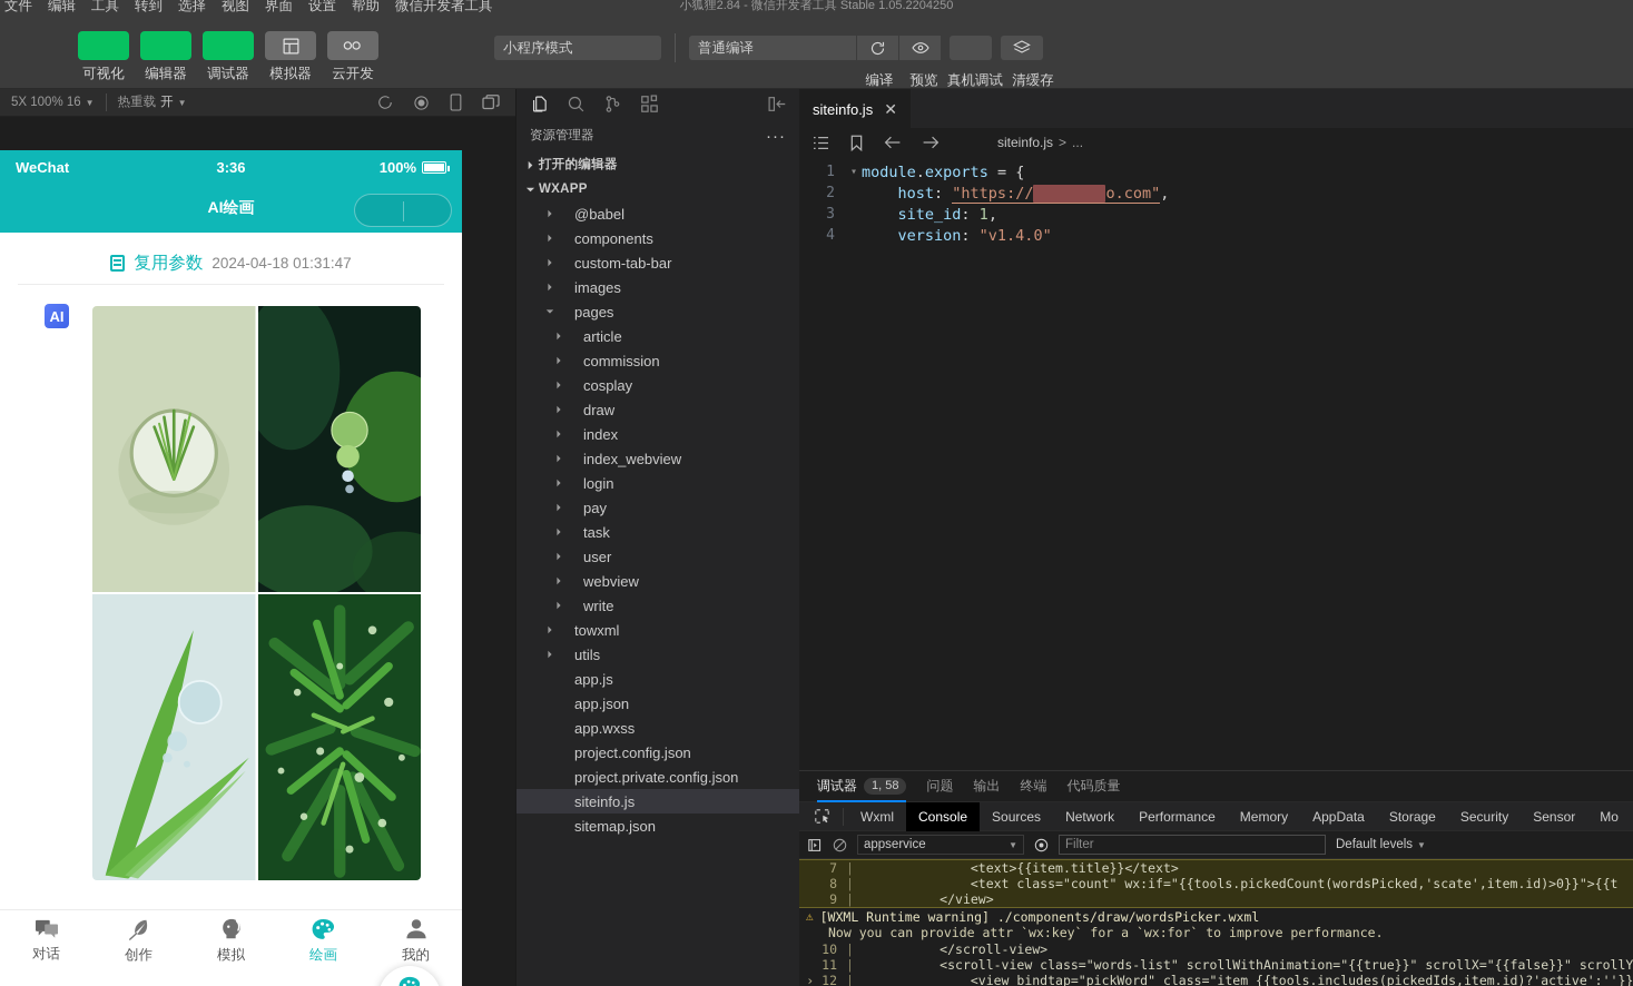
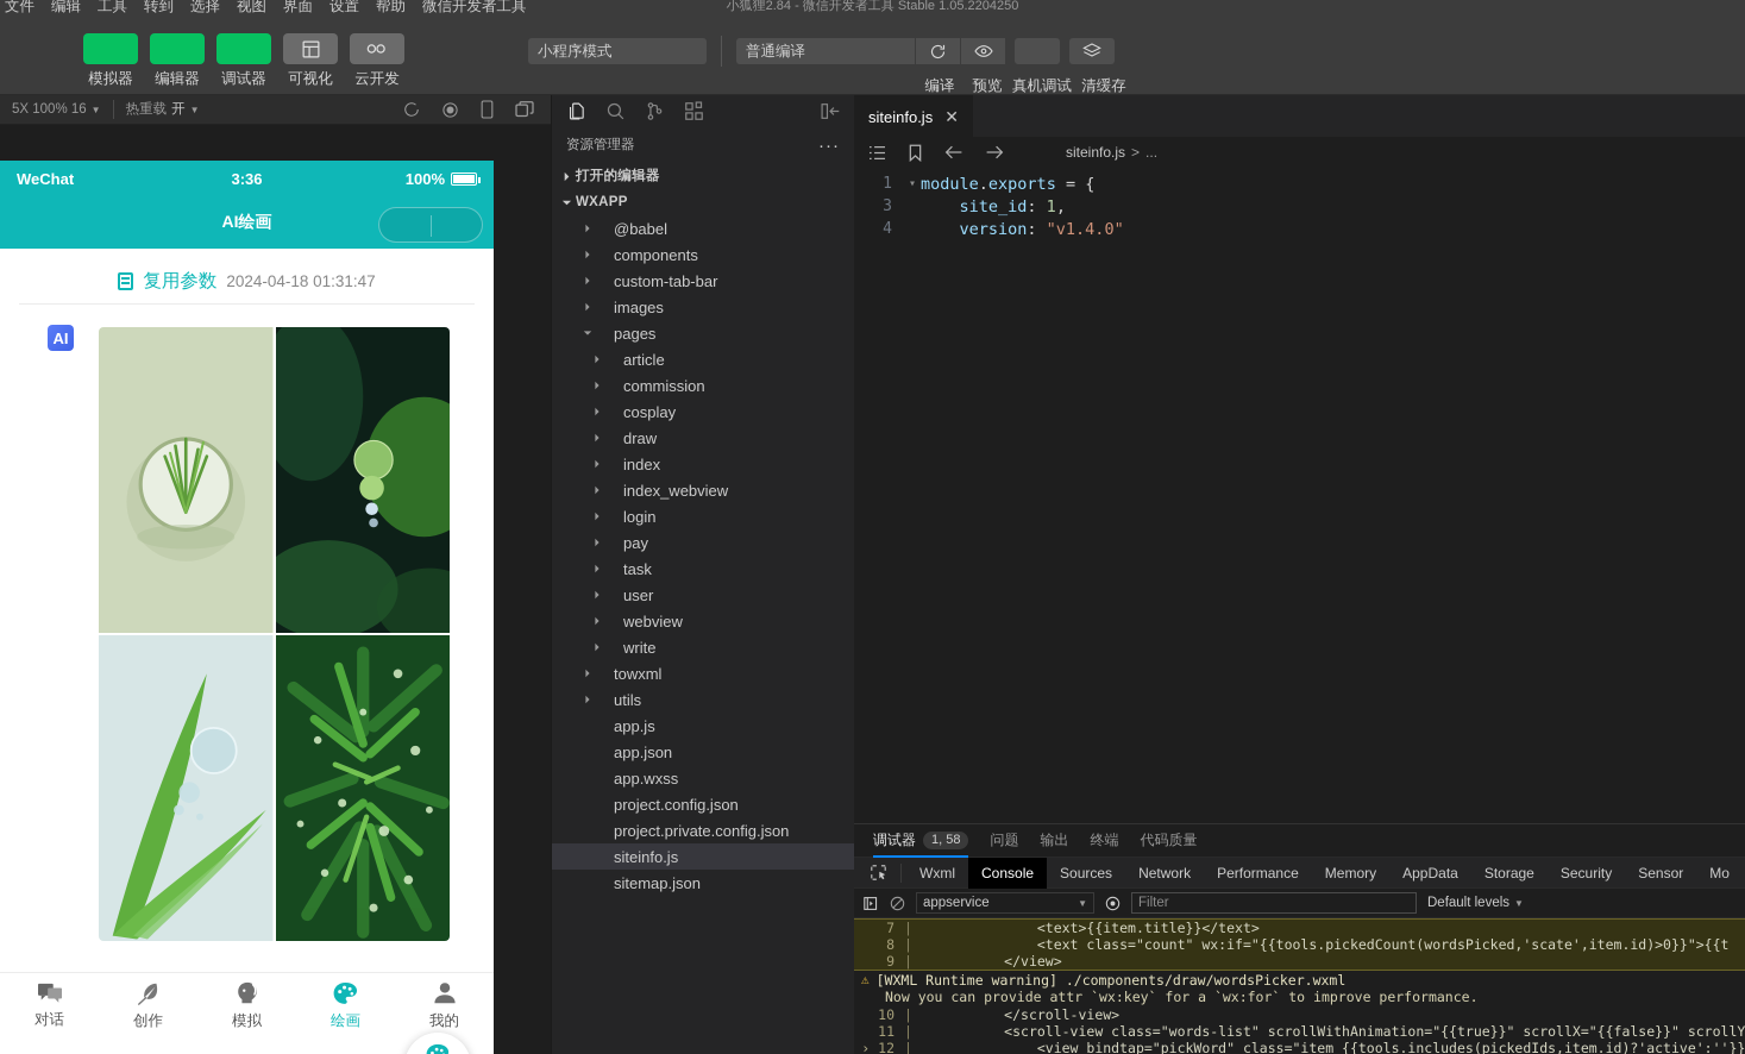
  小狐狸2.84 - 微信开发者工具 Stable 1.05.2204250
  文件
  编辑
  工具
  转到
  选择
  视图
  界面
  设置
  帮助
  微信开发者工具
- 可视化
+ 模拟器
  编辑器
  调试器
- 模拟器
+ 可视化
  云开发
  小程序模式
  普通编译
  编译
  预览
  真机调试
  清缓存
  5X 100% 16
  ▼
  热重载
  开
  ▼
  WeChat
  3:36
  100%
  AI绘画
  复用参数
  2024-04-18 01:31:47
  AI
  对话
  创作
  模拟
  绘画
  我的
  资源管理器
  ···
  打开的编辑器
  WXAPP
  @babel
  components
  custom-tab-bar
  images
  pages
  article
  commission
  cosplay
  draw
  index
  index_webview
  login
  pay
  task
  user
  webview
  write
  towxml
  utils
  app.js
  app.json
  app.wxss
  project.config.json
  project.private.config.json
  siteinfo.js
  sitemap.json
  siteinfo.js
  ✕
  siteinfo.js
  >
  ...
  1
  ▾
  module.exports = {
- 2
- host: "https://xxxxxxxxo.com",
  3
  site_id: 1,
  4
  version: "v1.4.0"
  调试器
  1, 58
  问题
  输出
  终端
  代码质量
  Wxml
  Console
  Sources
  Network
  Performance
  Memory
  AppData
  Storage
  Security
  Sensor
  Mo
  appservice
  ▼
  Filter
  Default levels
  ▼
  7
  |
  <text>{{item.title}}</text>
  8
  |
  <text class="count" wx:if="{{tools.pickedCount(wordsPicked,'scate',item.id)>0}}">{{t
  9
  |
  </view>
  ⚠
  [WXML Runtime warning] ./components/draw/wordsPicker.wxml
  Now you can provide attr `wx:key` for a `wx:for` to improve performance.
  10
  |
  </scroll-view>
  11
  |
  <scroll-view class="words-list" scrollWithAnimation="{{true}}" scrollX="{{false}}" scrollY
  › 12
  |
  <view bindtap="pickWord" class="item {{tools.includes(pickedIds,item.id)?'active':''}}
